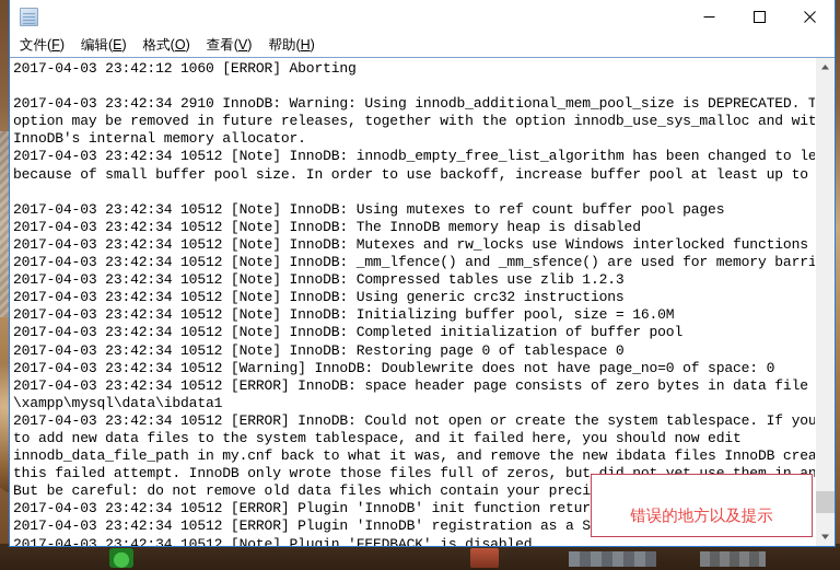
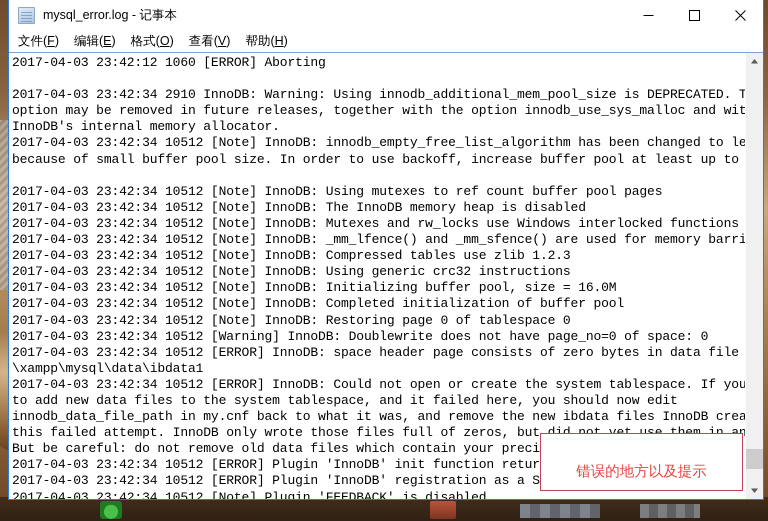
+ mysql_error.log - 记事本
  文件(F)
  编辑(E)
  格式(O)
  查看(V)
  帮助(H)
  2017-04-03 23:42:12 1060 [ERROR] Aborting
  2017-04-03 23:42:34 2910 InnoDB: Warning: Using innodb_additional_mem_pool_size is DEPRECATED. T
  option may be removed in future releases, together with the option innodb_use_sys_malloc and wit
  InnoDB's internal memory allocator.
  2017-04-03 23:42:34 10512 [Note] InnoDB: innodb_empty_free_list_algorithm has been changed to le
  because of small buffer pool size. In order to use backoff, increase buffer pool at least up to
  2017-04-03 23:42:34 10512 [Note] InnoDB: Using mutexes to ref count buffer pool pages
  2017-04-03 23:42:34 10512 [Note] InnoDB: The InnoDB memory heap is disabled
  2017-04-03 23:42:34 10512 [Note] InnoDB: Mutexes and rw_locks use Windows interlocked functions
  2017-04-03 23:42:34 10512 [Note] InnoDB: _mm_lfence() and _mm_sfence() are used for memory barri
  2017-04-03 23:42:34 10512 [Note] InnoDB: Compressed tables use zlib 1.2.3
  2017-04-03 23:42:34 10512 [Note] InnoDB: Using generic crc32 instructions
  2017-04-03 23:42:34 10512 [Note] InnoDB: Initializing buffer pool, size = 16.0M
  2017-04-03 23:42:34 10512 [Note] InnoDB: Completed initialization of buffer pool
  2017-04-03 23:42:34 10512 [Note] InnoDB: Restoring page 0 of tablespace 0
  2017-04-03 23:42:34 10512 [Warning] InnoDB: Doublewrite does not have page_no=0 of space: 0
  2017-04-03 23:42:34 10512 [ERROR] InnoDB: space header page consists of zero bytes in data file
  \xampp\mysql\data\ibdata1
  2017-04-03 23:42:34 10512 [ERROR] InnoDB: Could not open or create the system tablespace. If you
  to add new data files to the system tablespace, and it failed here, you should now edit
  innodb_data_file_path in my.cnf back to what it was, and remove the new ibdata files InnoDB crea
  But be careful: do not remove old data files which contain your preci
  2017-04-03 23:42:34 10512 [ERROR] Plugin 'InnoDB' init function retur
  2017-04-03 23:42:34 10512 [ERROR] Plugin 'InnoDB' registration as a S
  2017-04-03 23:42:34 10512 [Note] Plugin 'FEEDBACK' is disabled.
  错误的地方以及提示
